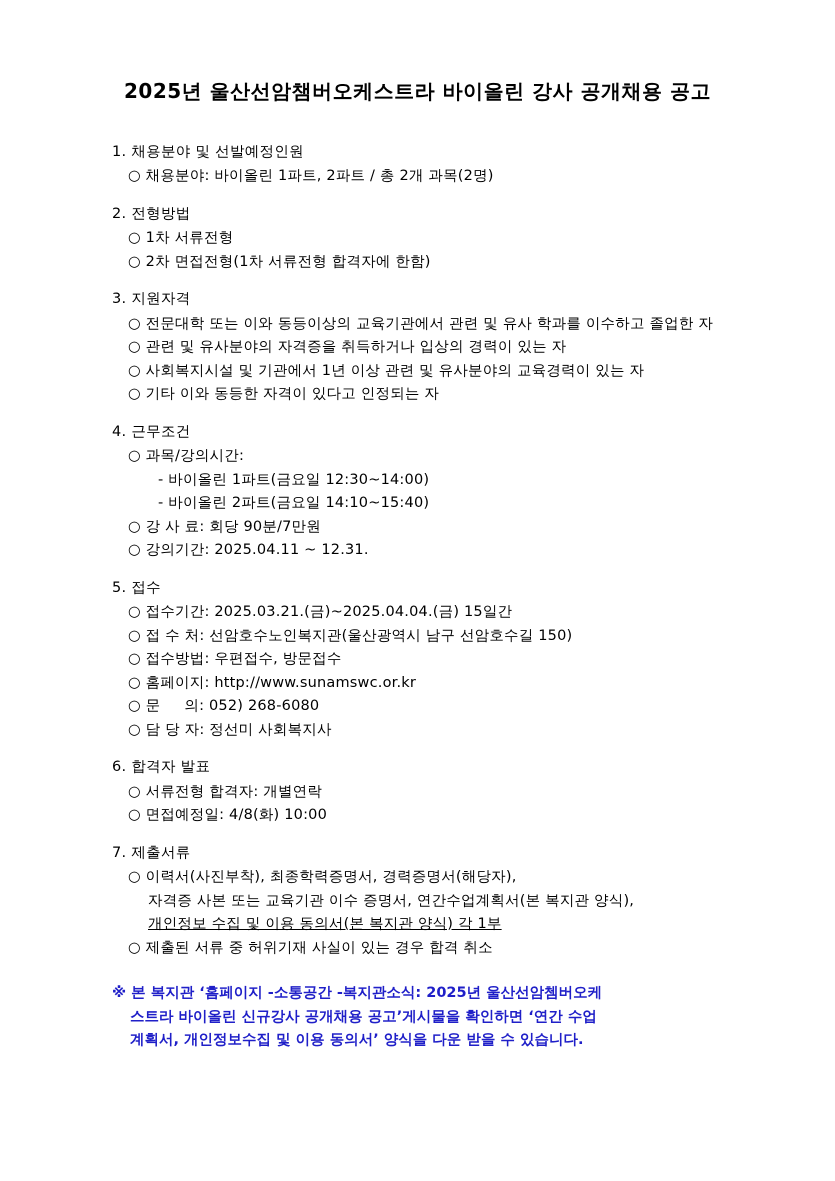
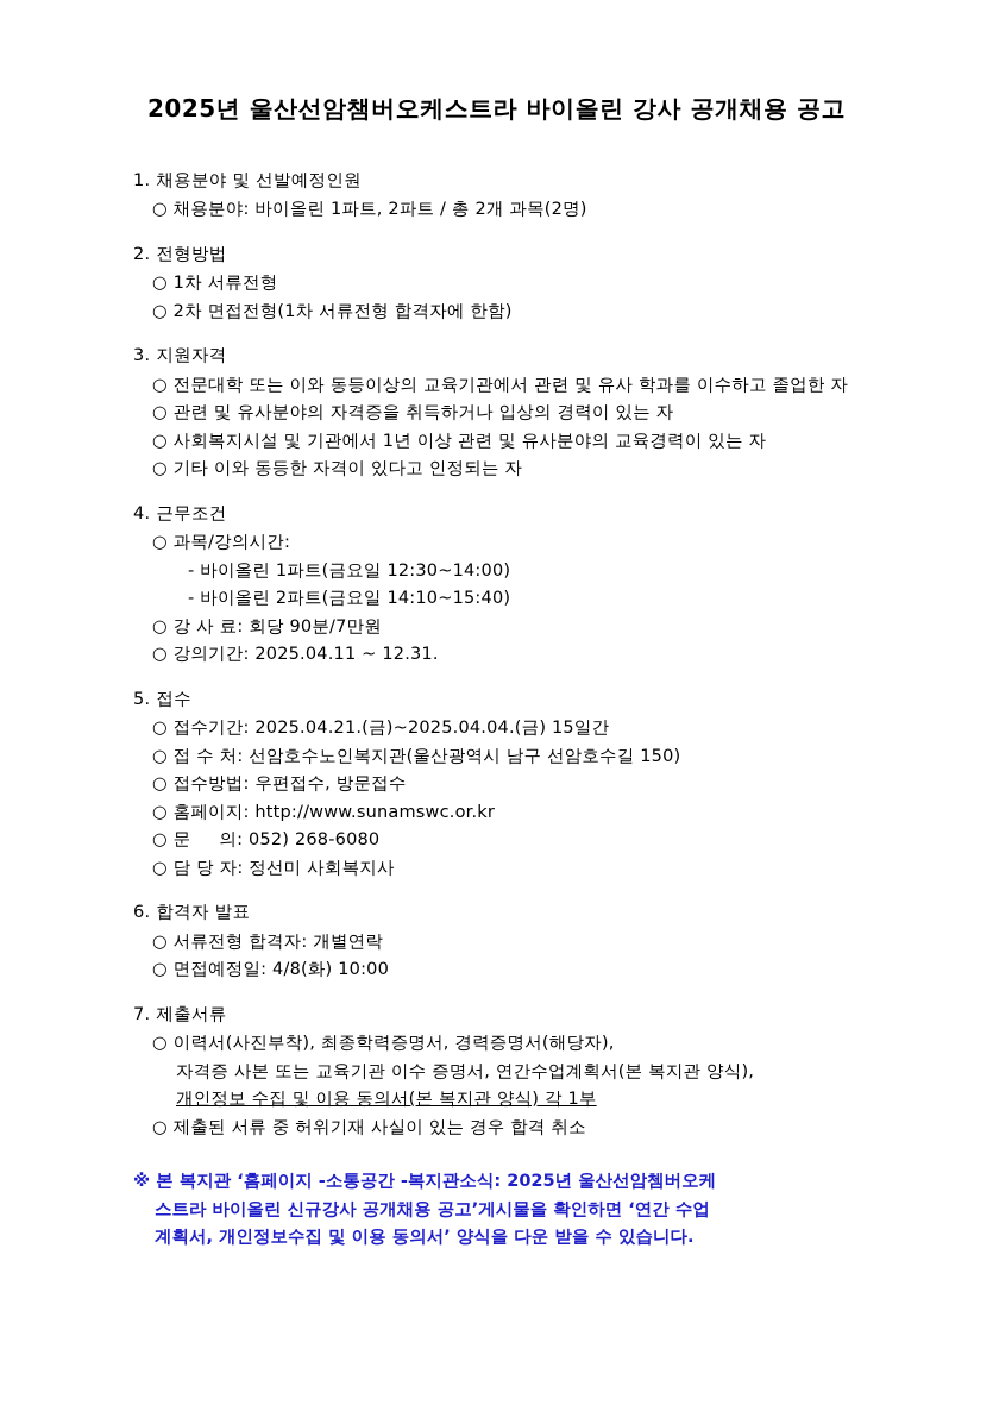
  2025년 울산선암챔버오케스트라 바이올린 강사 공개채용 공고
  1. 채용분야 및 선발예정인원
  ○ 채용분야: 바이올린 1파트, 2파트 / 총 2개 과목(2명)
  2. 전형방법
  ○ 1차 서류전형
  ○ 2차 면접전형(1차 서류전형 합격자에 한함)
  3. 지원자격
  ○ 전문대학 또는 이와 동등이상의 교육기관에서 관련 및 유사 학과를 이수하고 졸업한 자
  ○ 관련 및 유사분야의 자격증을 취득하거나 입상의 경력이 있는 자
  ○ 사회복지시설 및 기관에서 1년 이상 관련 및 유사분야의 교육경력이 있는 자
  ○ 기타 이와 동등한 자격이 있다고 인정되는 자
  4. 근무조건
  ○ 과목/강의시간:
  - 바이올린 1파트(금요일 12:30~14:00)
  - 바이올린 2파트(금요일 14:10~15:40)
  ○ 강 사 료: 회당 90분/7만원
  ○ 강의기간: 2025.04.11 ~ 12.31.
  5. 접수
- ○ 접수기간: 2025.03.21.(금)~2025.04.04.(금) 15일간
+ ○ 접수기간: 2025.04.21.(금)~2025.04.04.(금) 15일간
  ○ 접 수 처: 선암호수노인복지관(울산광역시 남구 선암호수길 150)
  ○ 접수방법: 우편접수, 방문접수
  ○ 홈페이지: http://www.sunamswc.or.kr
  ○ 문 의: 052) 268-6080
  ○ 담 당 자: 정선미 사회복지사
  6. 합격자 발표
  ○ 서류전형 합격자: 개별연락
  ○ 면접예정일: 4/8(화) 10:00
  7. 제출서류
  ○ 이력서(사진부착), 최종학력증명서, 경력증명서(해당자),
  자격증 사본 또는 교육기관 이수 증명서, 연간수업계획서(본 복지관 양식),
  개인정보 수집 및 이용 동의서(본 복지관 양식) 각 1부
  ○ 제출된 서류 중 허위기재 사실이 있는 경우 합격 취소
  ※ 본 복지관 ‘홈페이지 -소통공간 -복지관소식: 2025년 울산선암쳄버오케
  스트라 바이올린 신규강사 공개채용 공고’게시물을 확인하면 ‘연간 수업
  계획서, 개인정보수집 및 이용 동의서’ 양식을 다운 받을 수 있습니다.
